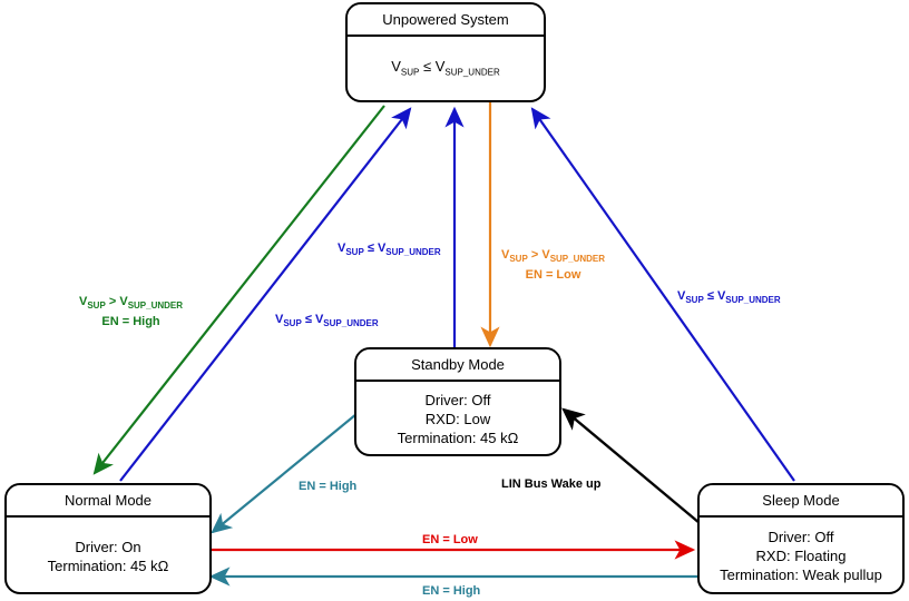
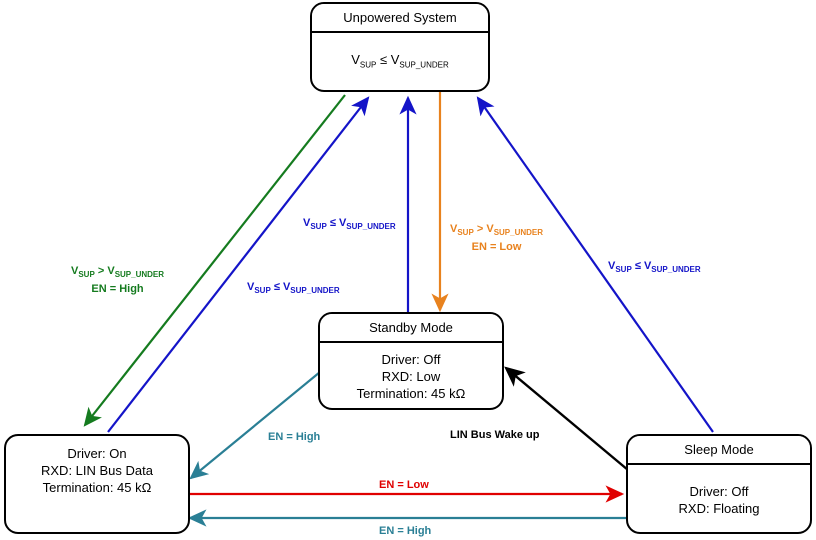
  Unpowered System
  VSUP ≤ VSUP_UNDER
  Standby Mode
  Driver: Off
  RXD: Low
  Termination: 45 kΩ
- Normal Mode
  Driver: On
+ RXD: LIN Bus Data
  Termination: 45 kΩ
  Sleep Mode
  Driver: Off
  RXD: Floating
- Termination: Weak pullup
  VSUP > VSUP_UNDER
  EN = High
  VSUP ≤ VSUP_UNDER
  VSUP ≤ VSUP_UNDER
  VSUP ≤ VSUP_UNDER
  VSUP > VSUP_UNDER
  EN = Low
  EN = High
  LIN Bus Wake up
  EN = Low
  EN = High
